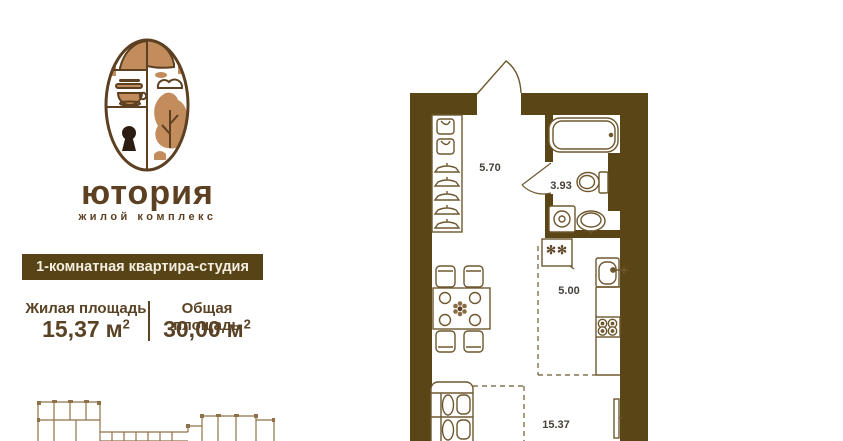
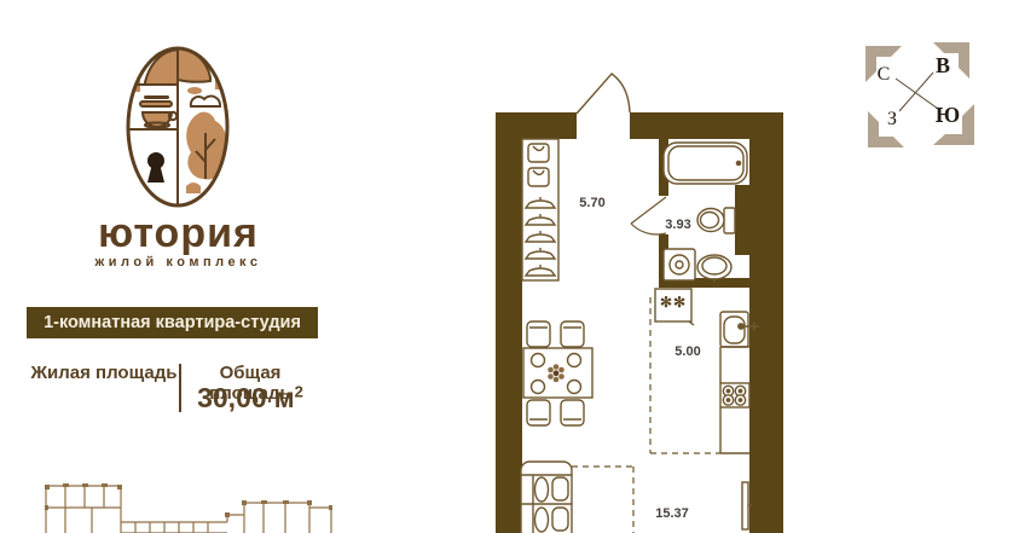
  ютория
  жилой комплекс
  1-комнатная квартира-студия
  Жилая площадь
- 15,37 м2
  Общая площадь
  30,00 м2
+ С
+ В
+ З
+ Ю
  5.70
  3.93
  5.00
  15.37
  ✻✻
